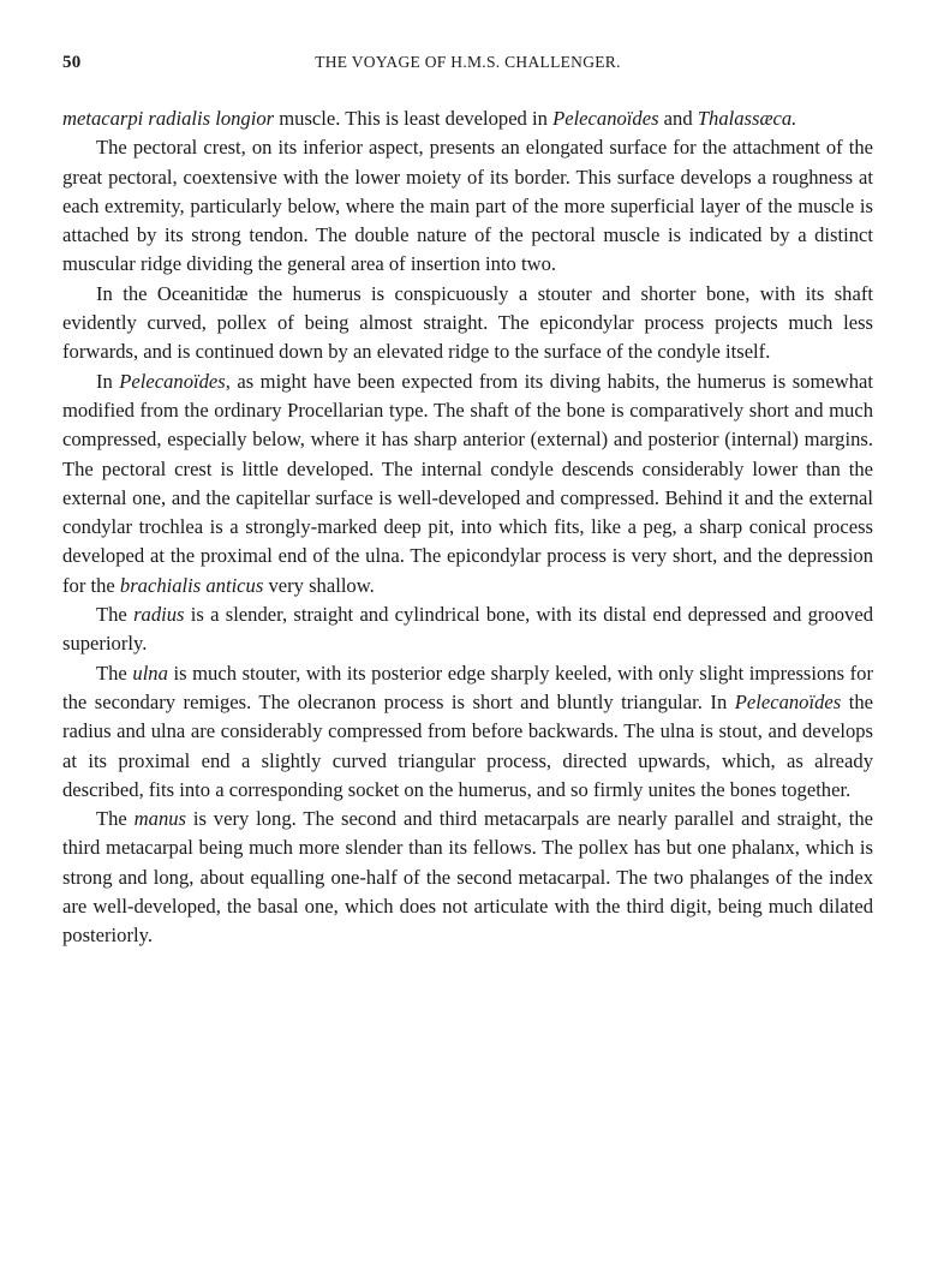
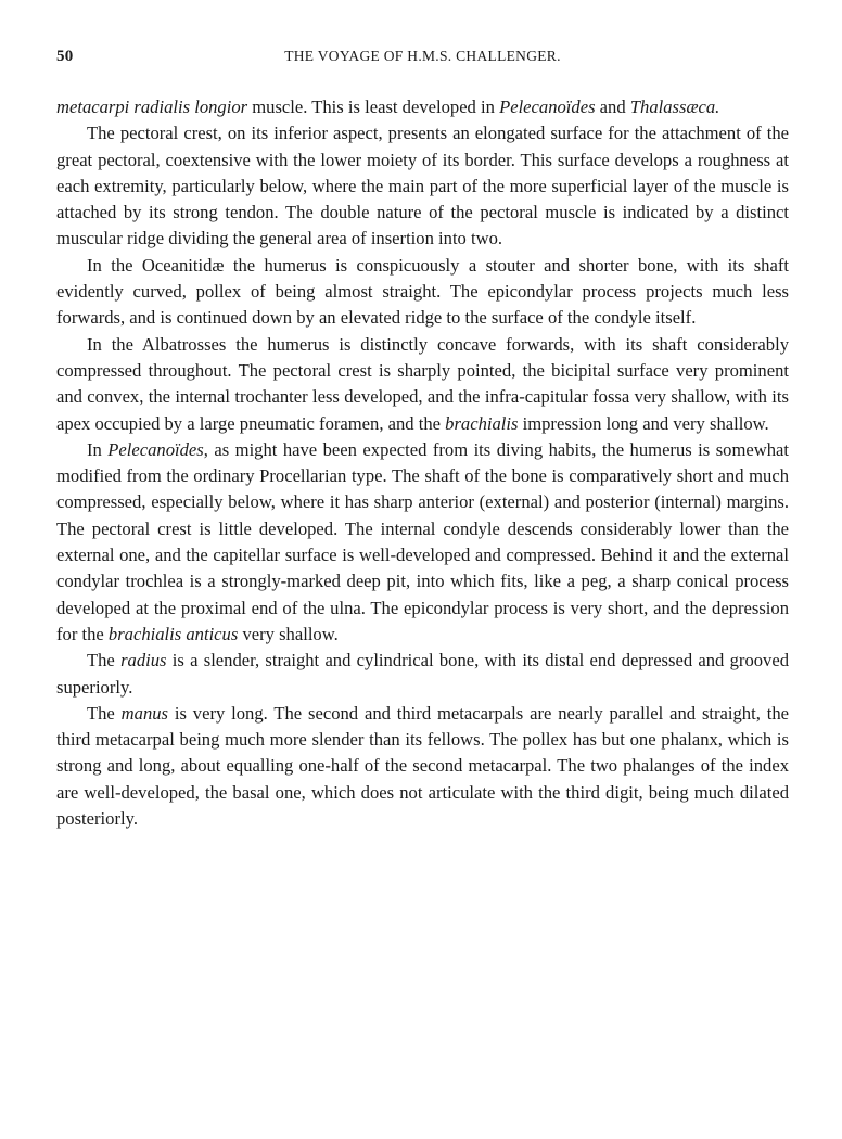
  50
  THE VOYAGE OF H.M.S. CHALLENGER.
  metacarpi radialis longior muscle. This is least developed in Pelecanoïdes and Thalassæca.
  The pectoral crest, on its inferior aspect, presents an elongated surface for the attachment of the great pectoral, coextensive with the lower moiety of its border. This surface develops a roughness at each extremity, particularly below, where the main part of the more superficial layer of the muscle is attached by its strong tendon. The double nature of the pectoral muscle is indicated by a distinct muscular ridge dividing the general area of insertion into two.
  In the Oceanitidæ the humerus is conspicuously a stouter and shorter bone, with its shaft evidently curved, pollex of being almost straight. The epicondylar process projects much less forwards, and is continued down by an elevated ridge to the surface of the condyle itself.
+ In the Albatrosses the humerus is distinctly concave forwards, with its shaft considerably compressed throughout. The pectoral crest is sharply pointed, the bicipital surface very prominent and convex, the internal trochanter less developed, and the infra-capitular fossa very shallow, with its apex occupied by a large pneumatic foramen, and the brachialis impression long and very shallow.
  In Pelecanoïdes, as might have been expected from its diving habits, the humerus is somewhat modified from the ordinary Procellarian type. The shaft of the bone is comparatively short and much compressed, especially below, where it has sharp anterior (external) and posterior (internal) margins. The pectoral crest is little developed. The internal condyle descends considerably lower than the external one, and the capitellar surface is well-developed and compressed. Behind it and the external condylar trochlea is a strongly-marked deep pit, into which fits, like a peg, a sharp conical process developed at the proximal end of the ulna. The epicondylar process is very short, and the depression for the brachialis anticus very shallow.
  The radius is a slender, straight and cylindrical bone, with its distal end depressed and grooved superiorly.
- The ulna is much stouter, with its posterior edge sharply keeled, with only slight impressions for the secondary remiges. The olecranon process is short and bluntly triangular. In Pelecanoïdes the radius and ulna are considerably compressed from before backwards. The ulna is stout, and develops at its proximal end a slightly curved triangular process, directed upwards, which, as already described, fits into a corresponding socket on the humerus, and so firmly unites the bones together.
  The manus is very long. The second and third metacarpals are nearly parallel and straight, the third metacarpal being much more slender than its fellows. The pollex has but one phalanx, which is strong and long, about equalling one-half of the second metacarpal. The two phalanges of the index are well-developed, the basal one, which does not articulate with the third digit, being much dilated posteriorly.
